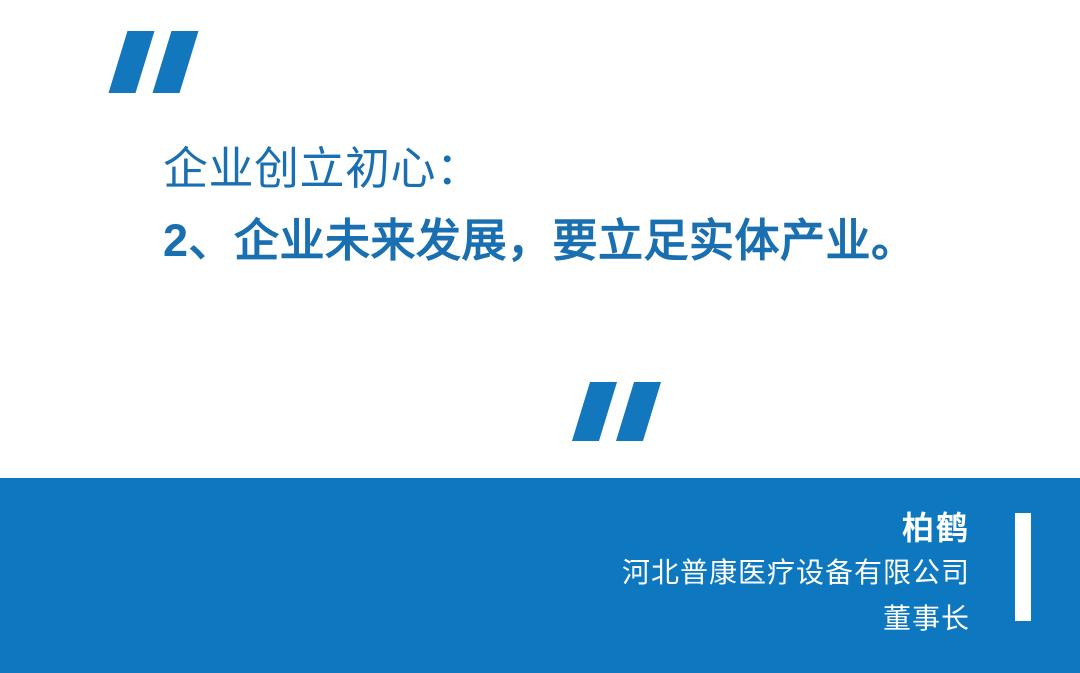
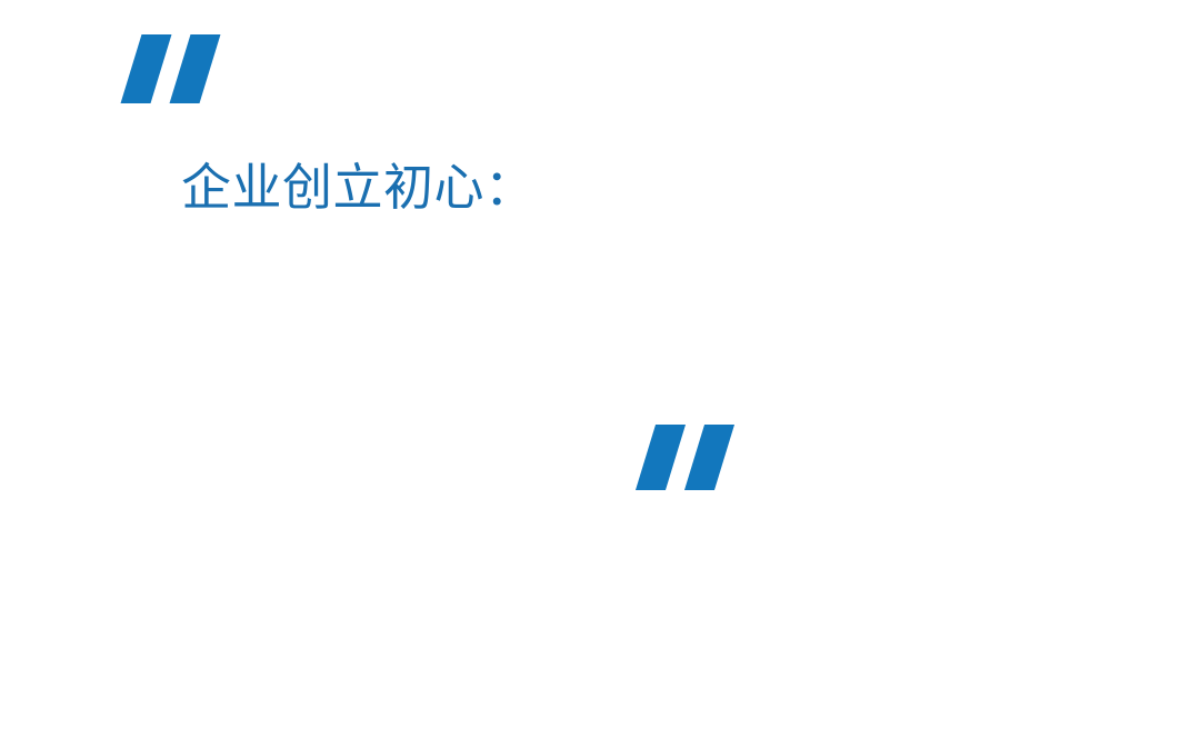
  企业创立初心：
- 2、企业未来发展，要立足实体产业。
- 柏鹤
- 河北普康医疗设备有限公司
- 董事长
